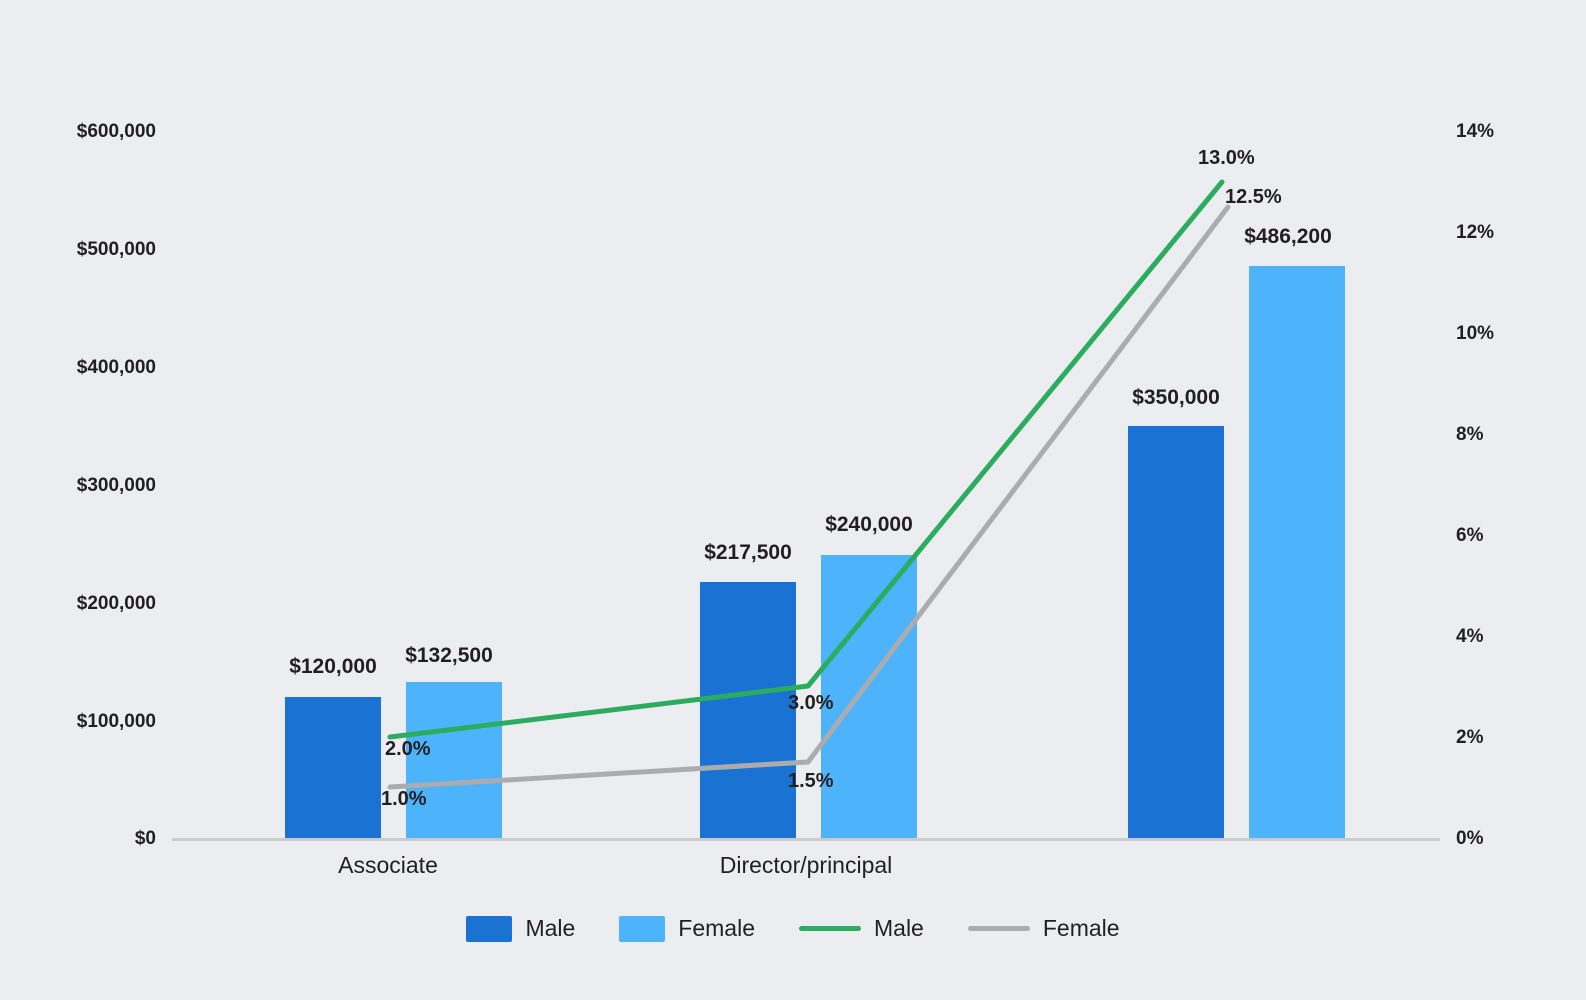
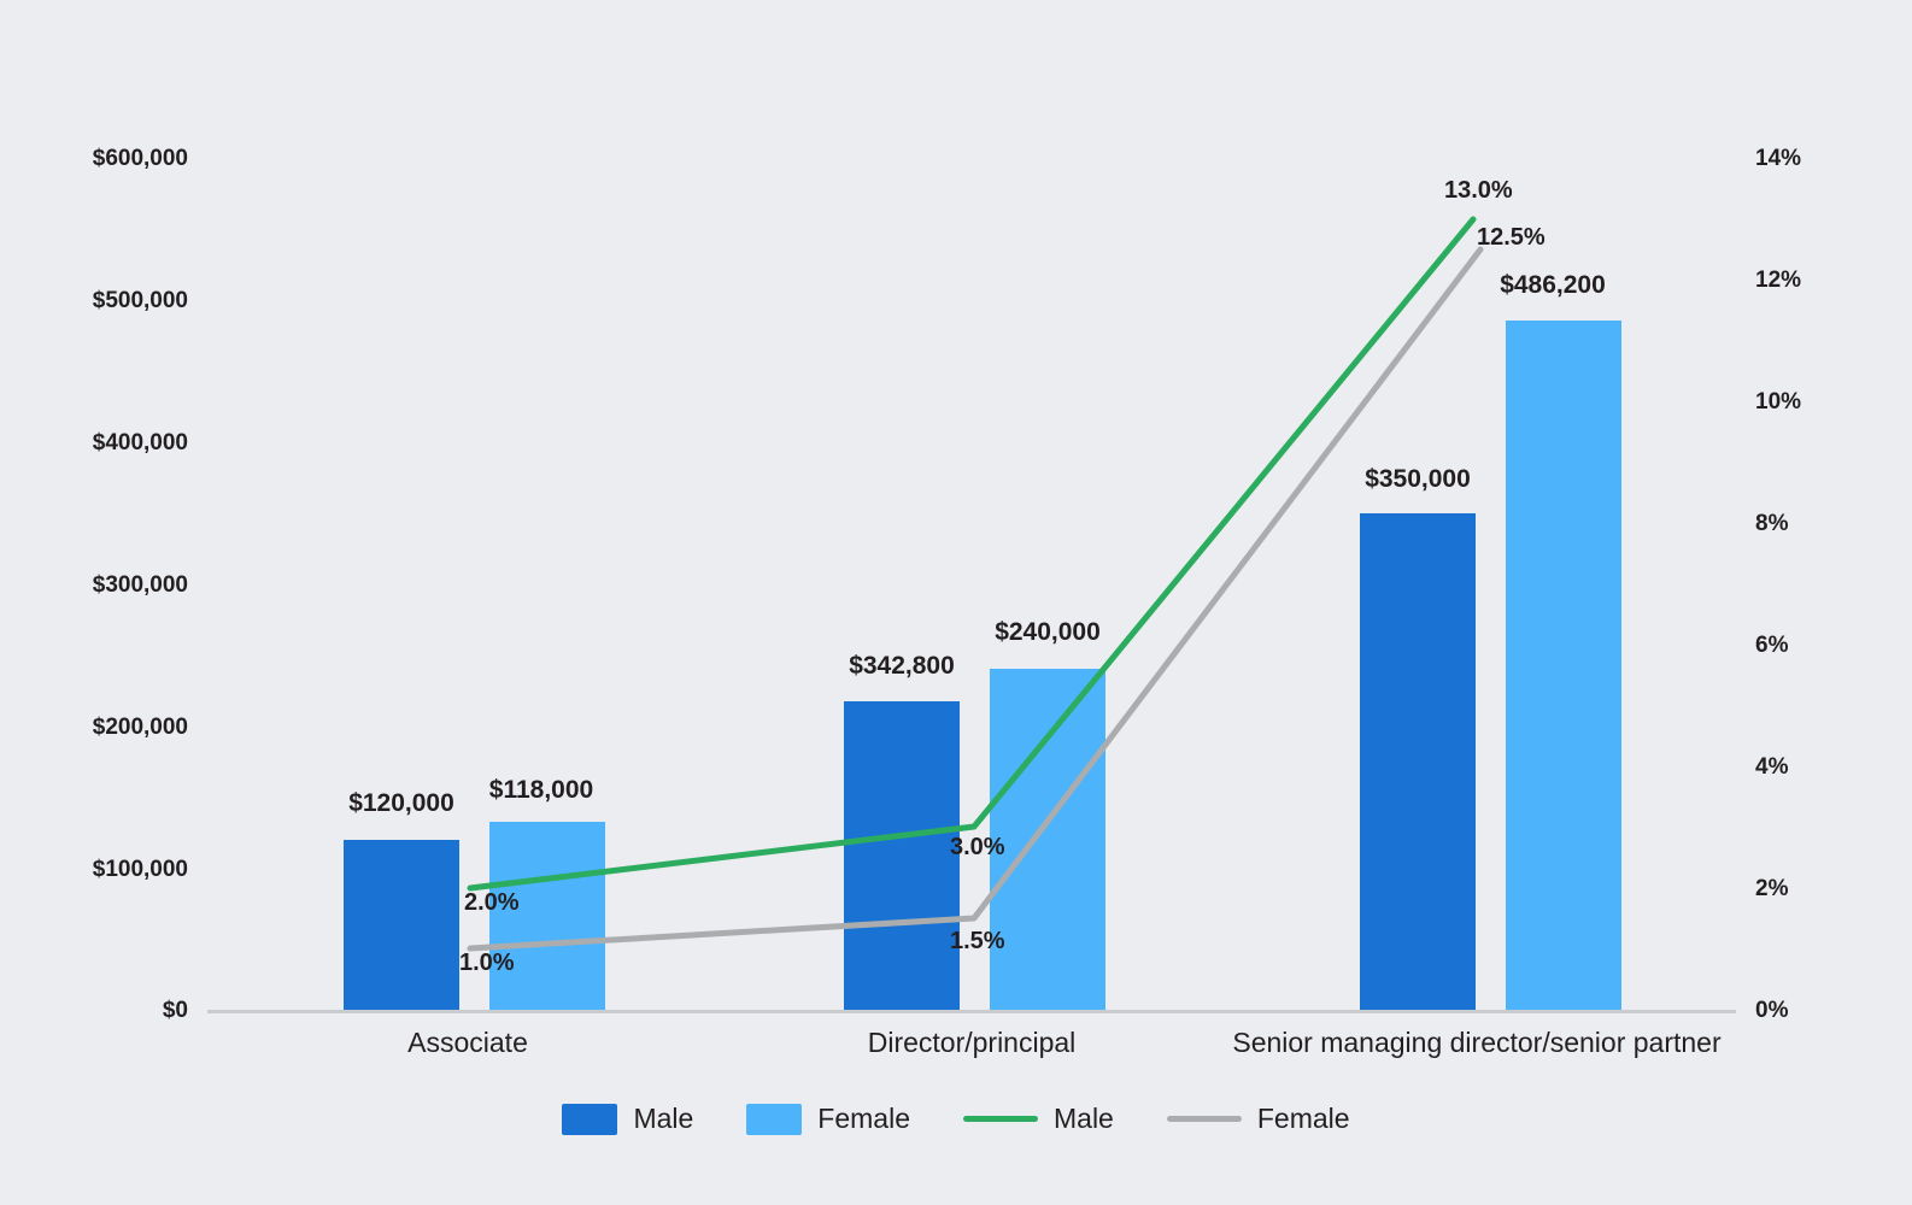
  $600,000
  $500,000
  $400,000
  $300,000
  $200,000
  $100,000
  $0
  14%
  12%
  10%
  8%
  6%
  4%
  2%
  0%
  $120,000
- $132,500
+ $118,000
- $217,500
+ $342,800
  $240,000
  $350,000
  $486,200
  2.0%
  1.0%
  3.0%
  1.5%
  13.0%
  12.5%
  Associate
  Director/principal
+ Senior managing director/senior partner
  Male
  Female
  Male
  Female
